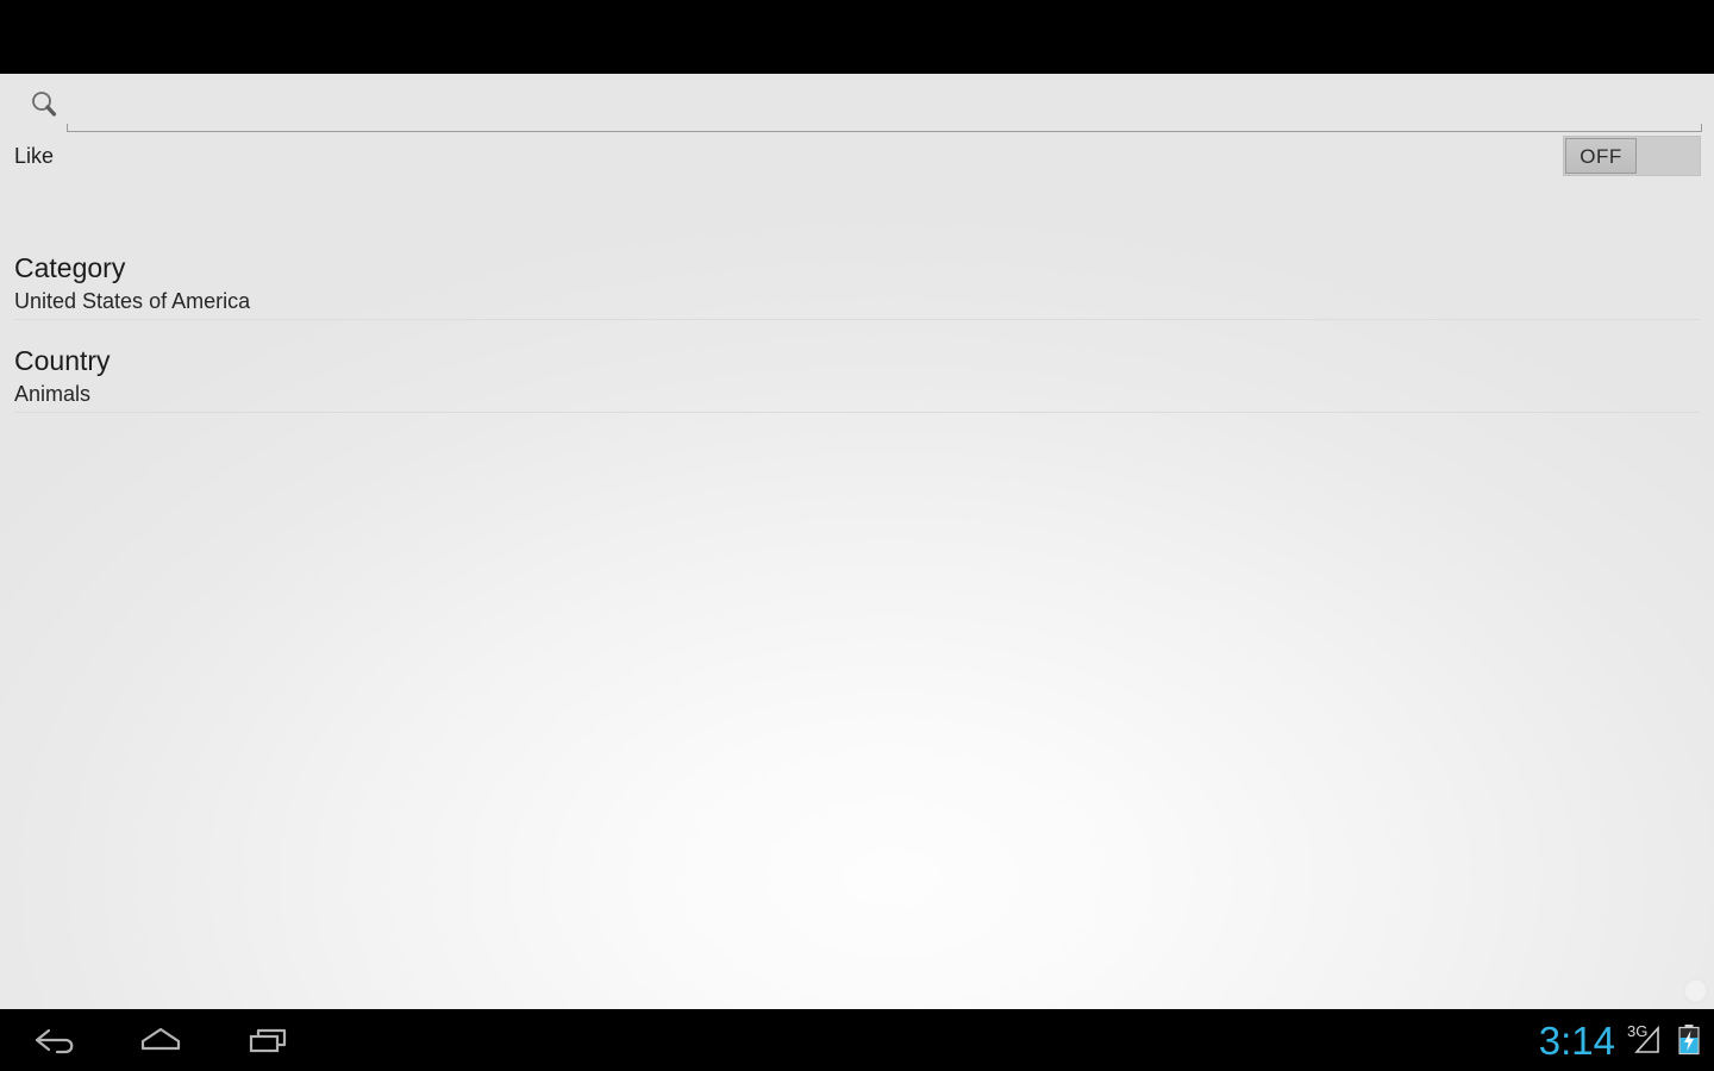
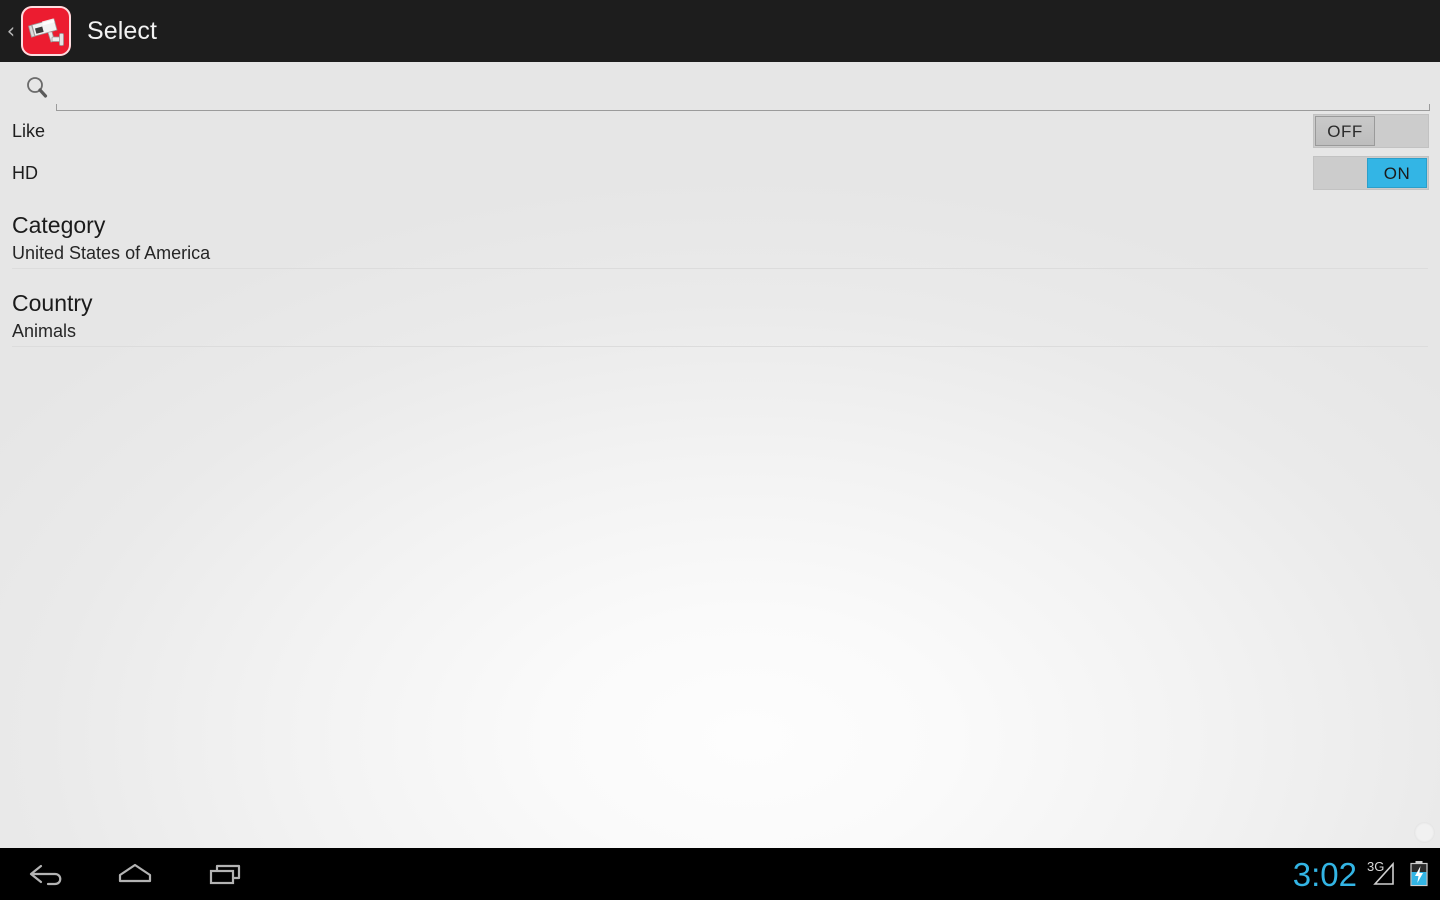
+ ‹
+ Select
  Like
  OFF
+ HD
+ ON
  Category
  United States of America
  Country
  Animals
- 3:14
+ 3:02
  3G
